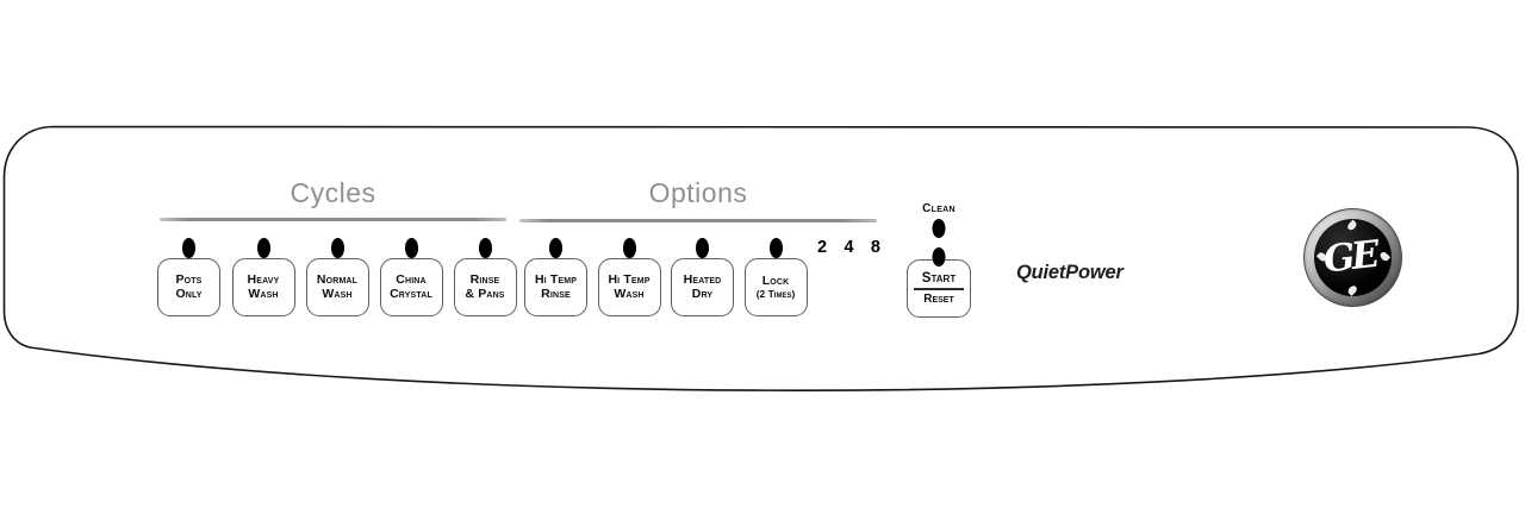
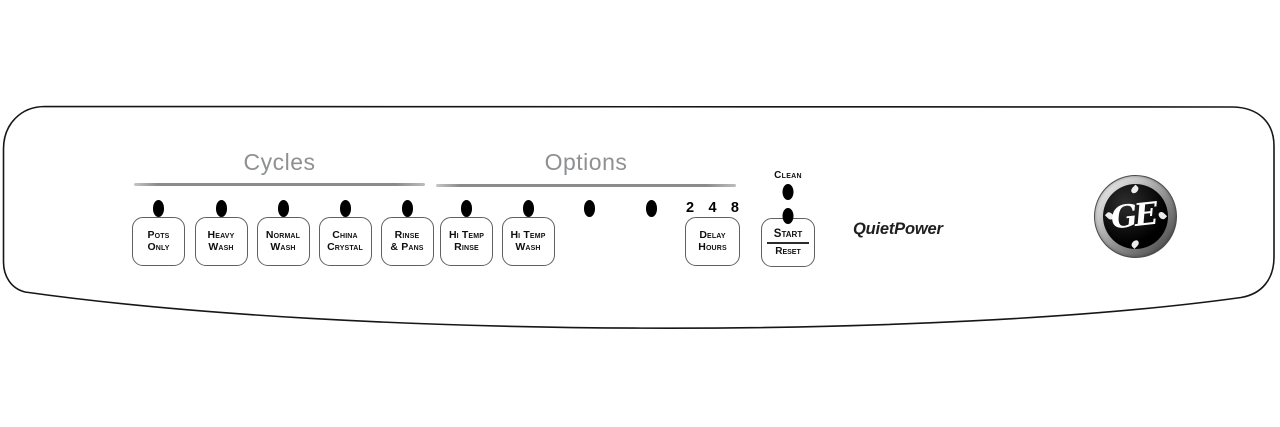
  Cycles
  Options
  Pots
  Only
  Heavy
  Wash
  Normal
  Wash
  China
  Crystal
  Rinse
  & Pans
  Hi Temp
  Rinse
  Hi Temp
  Wash
- Heated
- Dry
- Lock
- (2 Times)
  2
  4
  8
+ Delay
+ Hours
  Clean
  Start
  Reset
  QuietPower
